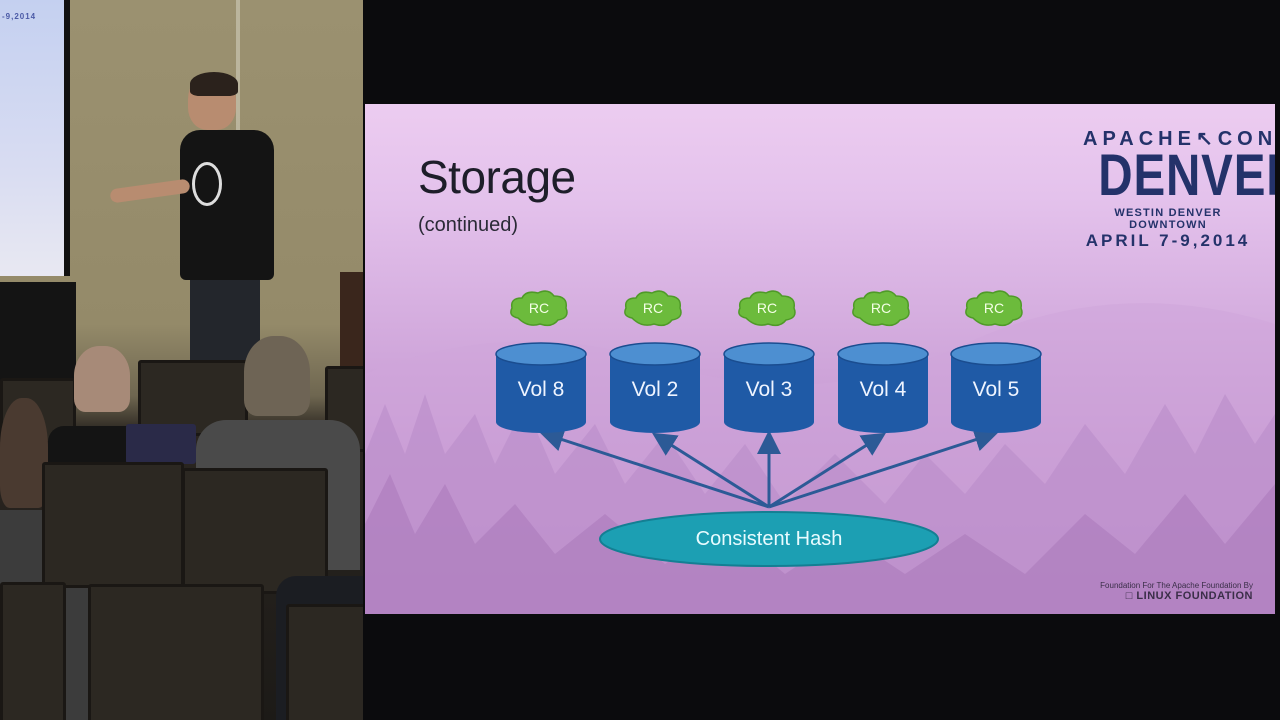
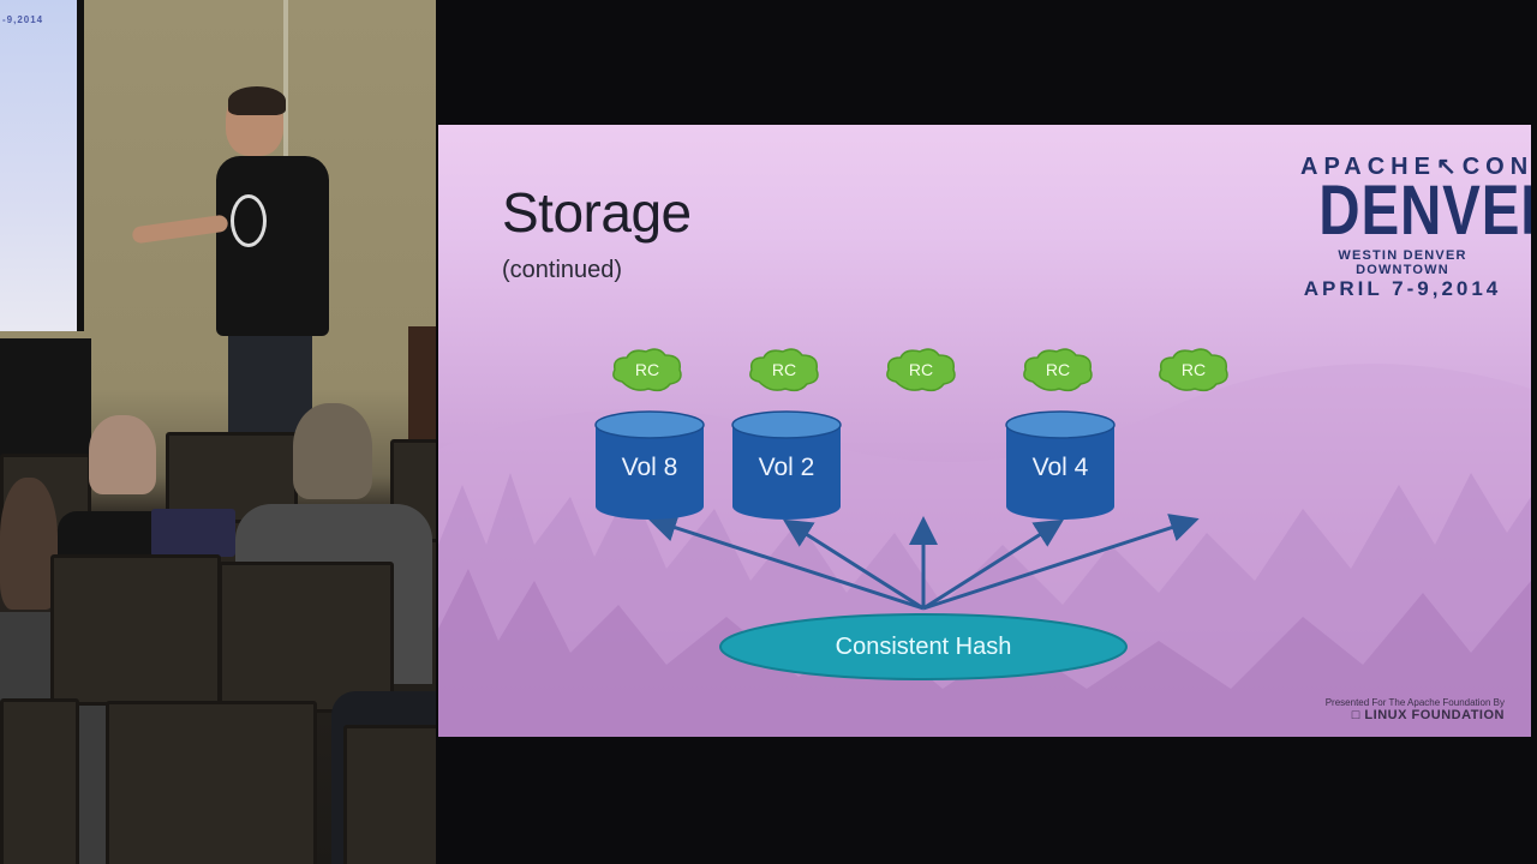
  -9,2014
  Storage
  (continued)
  APACHE↖CO
  WESTIN DENVER DOWNTOWN
  APRIL 7-9,2014
  RC
  Vol 8
  RC
  Vol 2
  RC
- Vol 3
  RC
  Vol 4
  RC
- Vol 5
  Consistent Hash
- Foundation For The Apache Foundation By
+ Presented For The Apache Foundation By
  □ LINUX FOUNDATION
